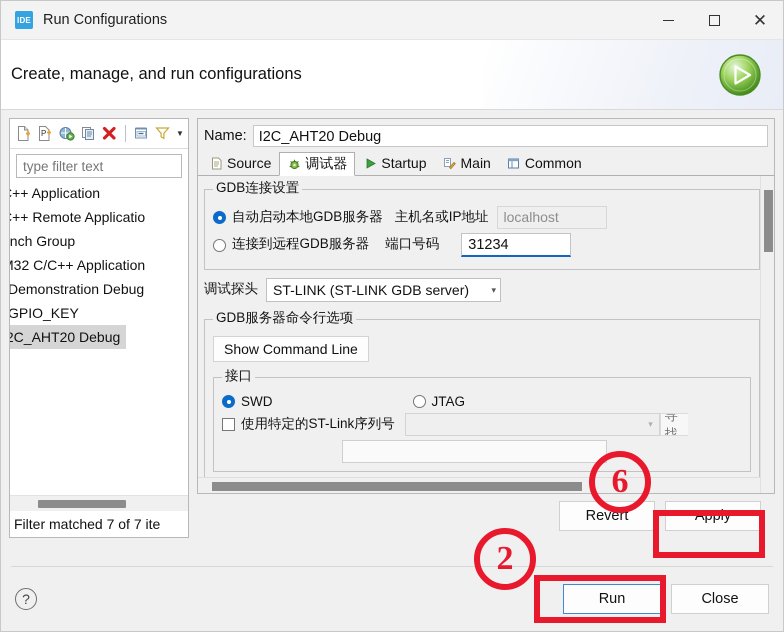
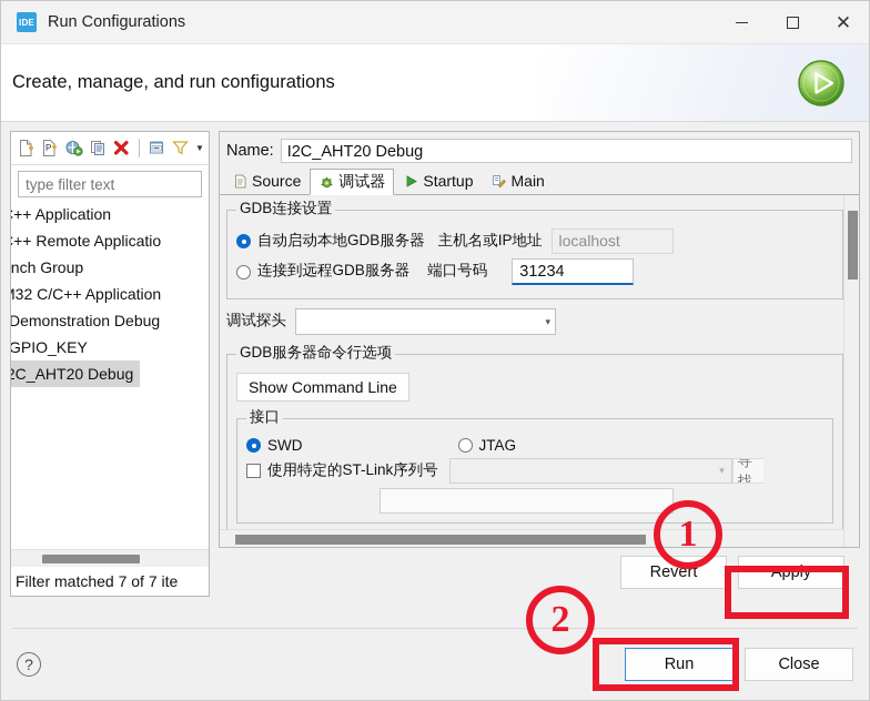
  IDE
  Run Configurations
  ✕
  Create, manage, and run configurations
  P
  ▼
  type filter text
  ++ Application
  ++ Remote Applicatio
  nch Group
  32 C/C++ Application
  Demonstration Debug
  GPIO_KEY
  2C_AHT20 Debug
  Filter matched 7 of 7 ite
  Name:
  I2C_AHT20 Debug
  Source
  调试器
  Startup
  Main
- Common
  GDB连接设置
  自动启动本地GDB服务器
  主机名或IP地址
  localhost
  连接到远程GDB服务器
  端口号码
  31234
  调试探头
- ST-LINK (ST-LINK GDB server)
  ▾
  GDB服务器命令行选项
  Show Command Line
  接口
  SWD
  JTAG
  使用特定的ST-Link序列号
  ▾
  寻找
  Revert
  Apply
  ?
  Run
  Close
- 6
+ 1
  2
